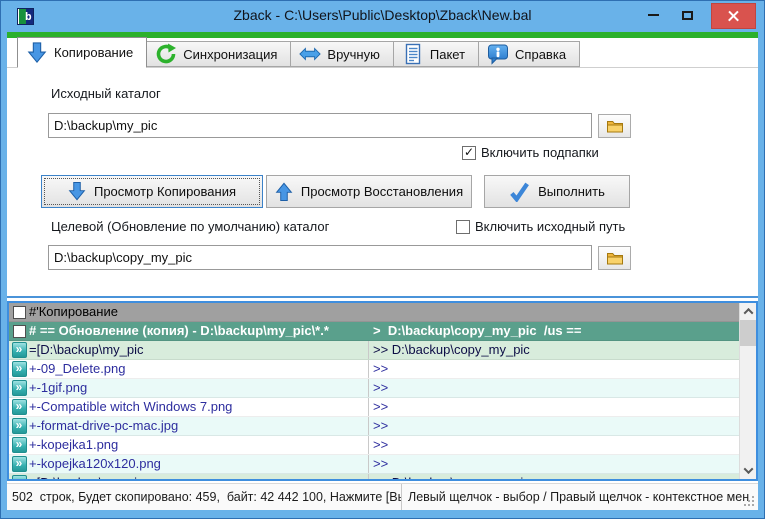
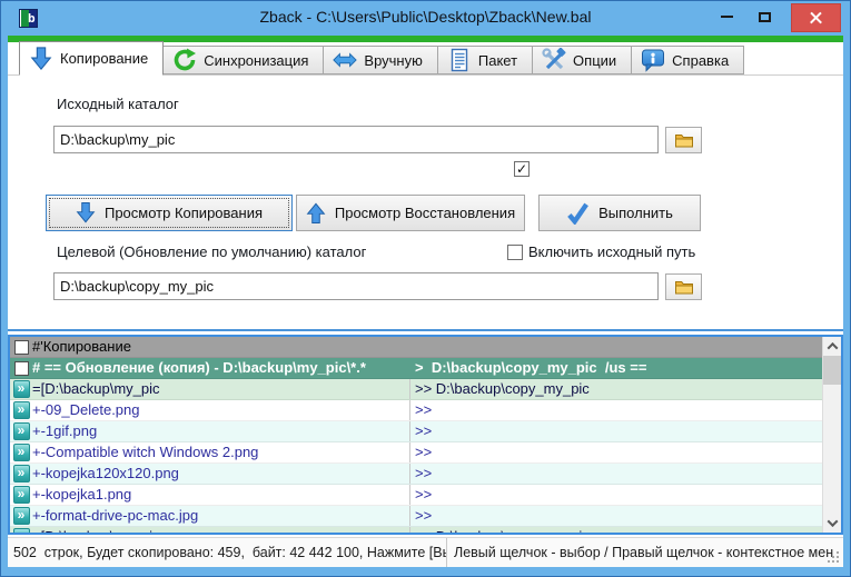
  b
  Zback - C:\Users\Public\Desktop\Zback\New.bal
  Копирование
  Синхронизация
  Вручную
  Пакет
+ Опции
  Справка
  Исходный каталог
  D:\backup\my_pic
- Включить подпапки
  Просмотр Копирования
  Просмотр Восстановления
  Выполнить
  Целевой (Обновление по умолчанию) каталог
  Включить исходный путь
  D:\backup\copy_my_pic
  #'Копирование
  # == Обновление (копия) - D:\backup\my_pic\*.*
  > D:\backup\copy_my_pic /us ==
  »
  =[D:\backup\my_pic
  >> D:\backup\copy_my_pic
  »
  +-09_Delete.png
  >>
  »
  +-1gif.png
  >>
  »
- +-Compatible witch Windows 7.png
+ +-Compatible witch Windows 2.png
  >>
  »
- +-format-drive-pc-mac.jpg
+ +-kopejka120x120.png
  >>
  »
  +-kopejka1.png
  >>
  »
- +-kopejka120x120.png
+ +-format-drive-pc-mac.jpg
  >>
  502 строк, Будет скопировано: 459, байт: 42 442 100, Нажмите [В
  Левый щелчок - выбор / Правый щелчок - контекстное ме
